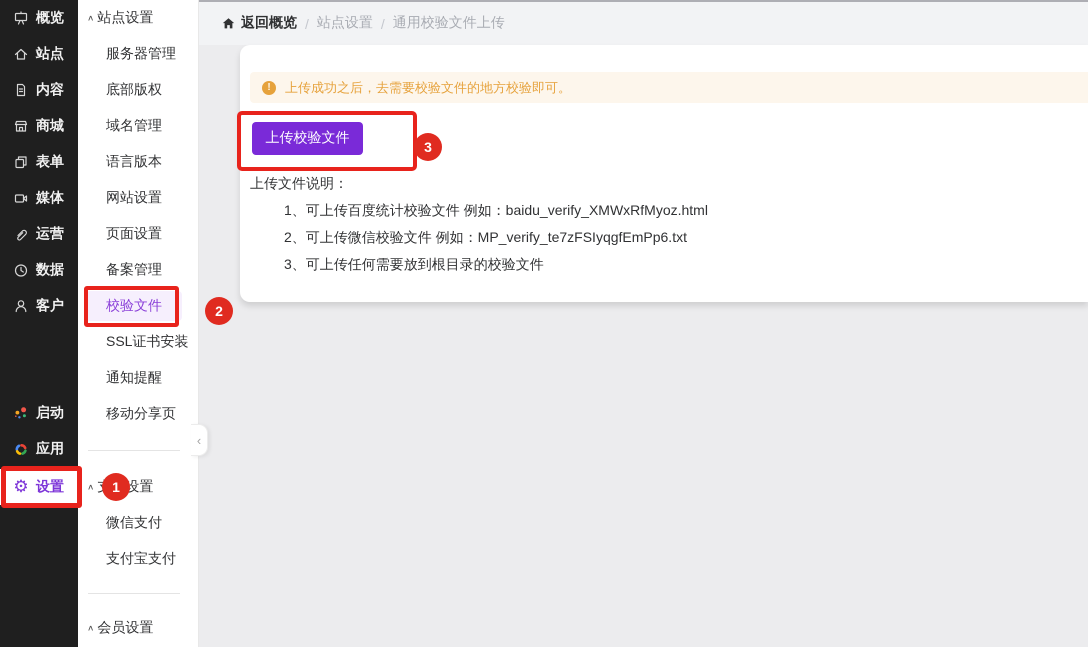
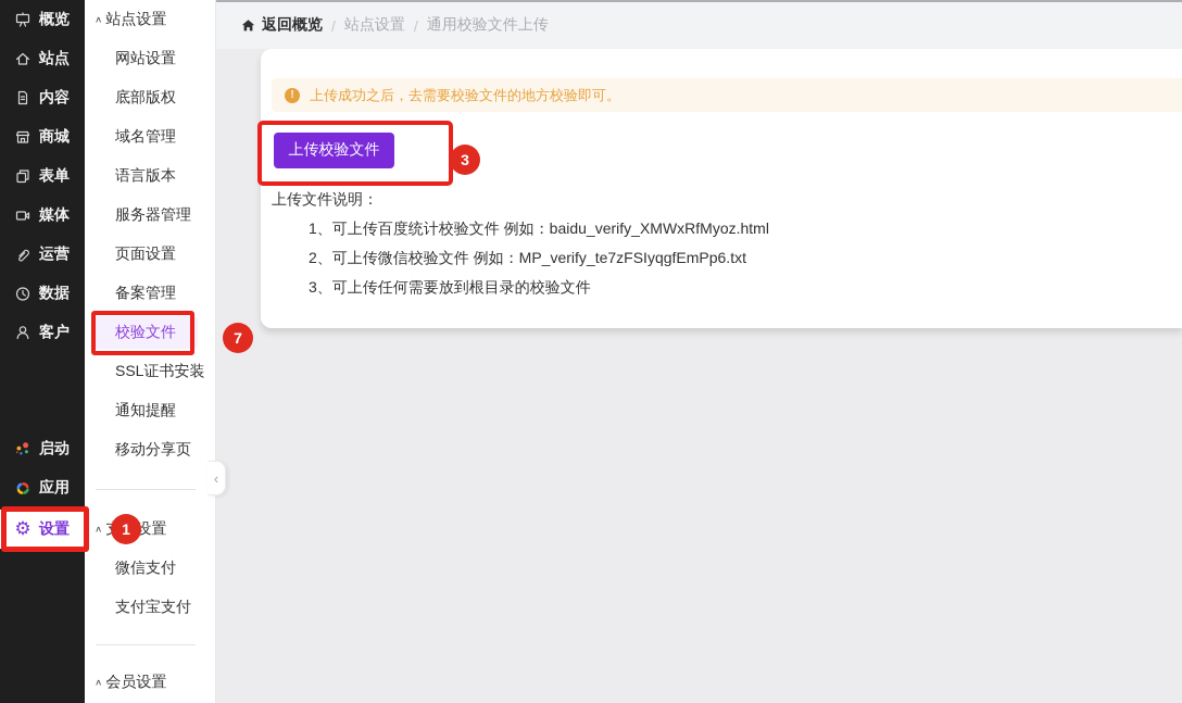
  概览
  站点
  内容
  商城
  表单
  媒体
  运营
  数据
  客户
  启动
  应用
  ⚙
  设置
  ∧
  站点设置
- 服务器管理
+ 网站设置
  底部版权
  域名管理
  语言版本
- 网站设置
+ 服务器管理
  页面设置
  备案管理
  校验文件
  SSL证书安装
  通知提醒
  移动分享页
  ∧
  微信支付
  支付宝支付
  ∧
  会员设置
  ‹
  返回概览
  /
  站点设置
  /
  通用校验文件上传
  !
  上传成功之后，去需要校验文件的地方校验即可。
  上传校验文件
  上传文件说明：
  1、可上传百度统计校验文件 例如：baidu_verify_XMWxRfMyoz.html
  2、可上传微信校验文件 例如：MP_verify_te7zFSIyqgfEmPp6.txt
  3、可上传任何需要放到根目录的校验文件
  1
- 2
+ 7
  3
